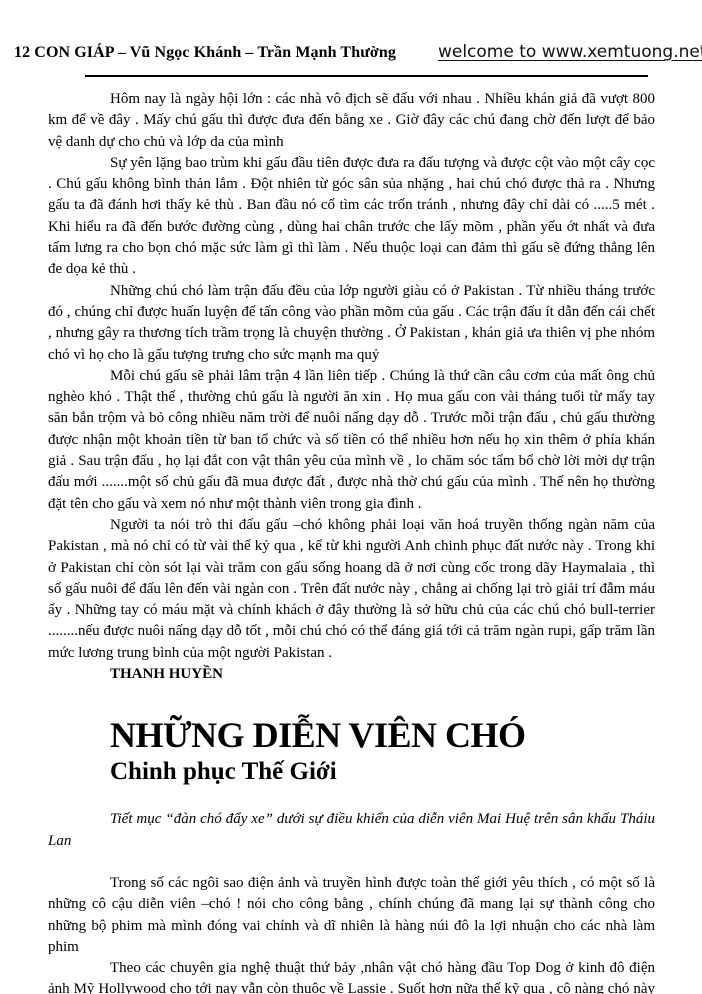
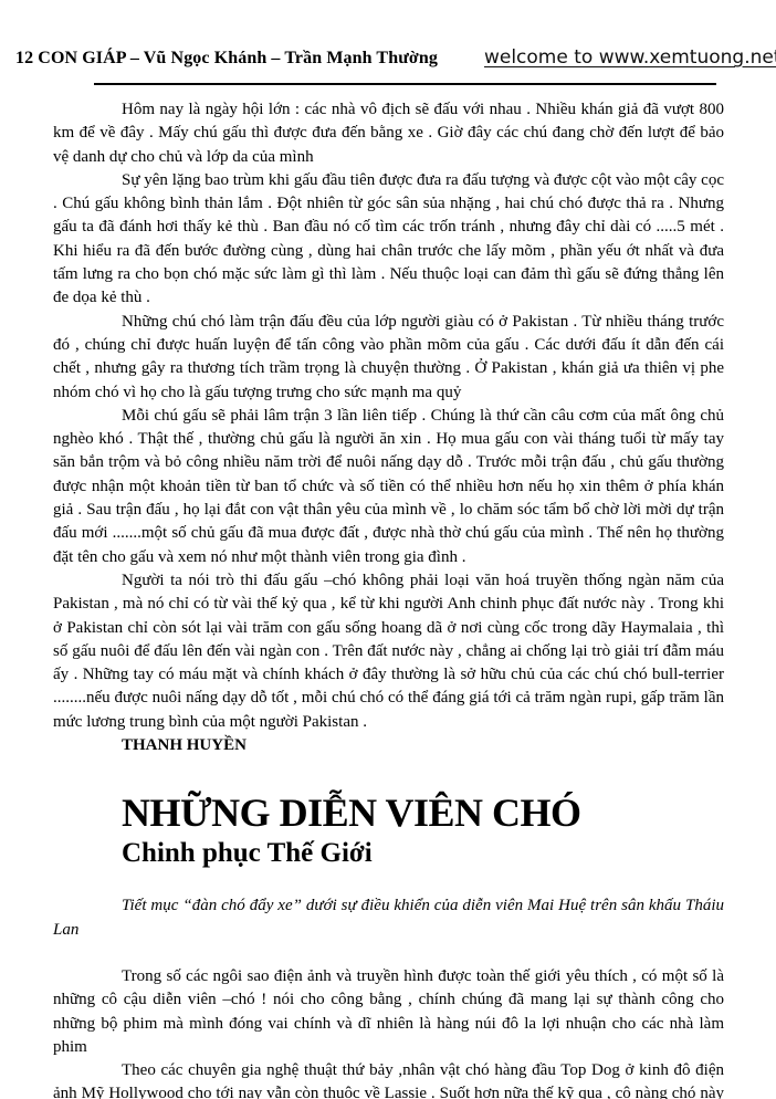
  12 CON GIÁP – Vũ Ngọc Khánh – Trần Mạnh Thường
  welcome to www.xemtuong.ne
  Hôm nay là ngày hội lớn : các nhà vô địch sẽ đấu với nhau . Nhiều khán giả đã vượt 800 km để về đây . Mấy chú gấu thì được đưa đến bằng xe . Giờ đây các chú đang chờ đến lượt để bảo vệ danh dự cho chủ và lớp da của mình
  Sự yên lặng bao trùm khi gấu đầu tiên được đưa ra đấu tượng và được cột vào một cây cọc . Chú gấu không bình thản lắm . Đột nhiên từ góc sân sủa nhặng , hai chú chó được thả ra . Nhưng gấu ta đã đánh hơi thấy kẻ thù . Ban đầu nó cố tìm các trốn tránh , nhưng đây chỉ dài có .....5 mét . Khi hiểu ra đã đến bước đường cùng , dùng hai chân trước che lấy mõm , phần yếu ớt nhất và đưa tấm lưng ra cho bọn chó mặc sức làm gì thì làm . Nếu thuộc loại can đảm thì gấu sẽ đứng thẳng lên đe dọa kẻ thù .
- Những chú chó làm trận đấu đều của lớp người giàu có ở Pakistan . Từ nhiều tháng trước đó , chúng chỉ được huấn luyện để tấn công vào phần mõm của gấu . Các trận đấu ít dẫn đến cái chết , nhưng gây ra thương tích trầm trọng là chuyện thường . Ở Pakistan , khán giả ưa thiên vị phe nhóm chó vì họ cho là gấu tượng trưng cho sức mạnh ma quỷ
+ Những chú chó làm trận đấu đều của lớp người giàu có ở Pakistan . Từ nhiều tháng trước đó , chúng chỉ được huấn luyện để tấn công vào phần mõm của gấu . Các dưới đấu ít dẫn đến cái chết , nhưng gây ra thương tích trầm trọng là chuyện thường . Ở Pakistan , khán giả ưa thiên vị phe nhóm chó vì họ cho là gấu tượng trưng cho sức mạnh ma quỷ
- Mỗi chú gấu sẽ phải lâm trận 4 lần liên tiếp . Chúng là thứ cần câu cơm của mất ông chủ nghèo khó . Thật thế , thường chủ gấu là người ăn xin . Họ mua gấu con vài tháng tuổi từ mấy tay săn bắn trộm và bỏ công nhiều năm trời để nuôi nấng dạy dỗ . Trước mỗi trận đấu , chủ gấu thường được nhận một khoản tiền từ ban tổ chức và số tiền có thể nhiều hơn nếu họ xin thêm ở phía khán giả . Sau trận đấu , họ lại đắt con vật thân yêu của mình về , lo chăm sóc tẩm bổ chờ lời mời dự trận đấu mới .......một số chủ gấu đã mua được đất , được nhà thờ chú gấu của mình . Thế nên họ thường đặt tên cho gấu và xem nó như một thành viên trong gia đình .
+ Mỗi chú gấu sẽ phải lâm trận 3 lần liên tiếp . Chúng là thứ cần câu cơm của mất ông chủ nghèo khó . Thật thế , thường chủ gấu là người ăn xin . Họ mua gấu con vài tháng tuổi từ mấy tay săn bắn trộm và bỏ công nhiều năm trời để nuôi nấng dạy dỗ . Trước mỗi trận đấu , chủ gấu thường được nhận một khoản tiền từ ban tổ chức và số tiền có thể nhiều hơn nếu họ xin thêm ở phía khán giả . Sau trận đấu , họ lại đắt con vật thân yêu của mình về , lo chăm sóc tẩm bổ chờ lời mời dự trận đấu mới .......một số chủ gấu đã mua được đất , được nhà thờ chú gấu của mình . Thế nên họ thường đặt tên cho gấu và xem nó như một thành viên trong gia đình .
  Người ta nói trò thi đấu gấu –chó không phải loại văn hoá truyền thống ngàn năm của Pakistan , mà nó chỉ có từ vài thế kỷ qua , kể từ khi người Anh chinh phục đất nước này . Trong khi ở Pakistan chỉ còn sót lại vài trăm con gấu sống hoang dã ở nơi cùng cốc trong dãy Haymalaia , thì số gấu nuôi để đấu lên đến vài ngàn con . Trên đất nước này , chẳng ai chống lại trò giải trí đẫm máu ấy . Những tay có máu mặt và chính khách ở đây thường là sở hữu chủ của các chú chó bull-terrier ........nếu được nuôi nấng dạy dỗ tốt , mỗi chú chó có thể đáng giá tới cả trăm ngàn rupi, gấp trăm lần mức lương trung bình của một người Pakistan .
  THANH HUYỀN
  NHỮNG DIỄN VIÊN CHÓ
  Chinh phục Thế Giới
  Tiết mục “đàn chó đẩy xe” dưới sự điều khiển của diễn viên Mai Huệ trên sân khấu Tháiu Lan
  Trong số các ngôi sao điện ảnh và truyền hình được toàn thế giới yêu thích , có một số là những cô cậu diễn viên –chó ! nói cho công bằng , chính chúng đã mang lại sự thành công cho những bộ phim mà mình đóng vai chính và dĩ nhiên là hàng núi đô la lợi nhuận cho các nhà làm phim
